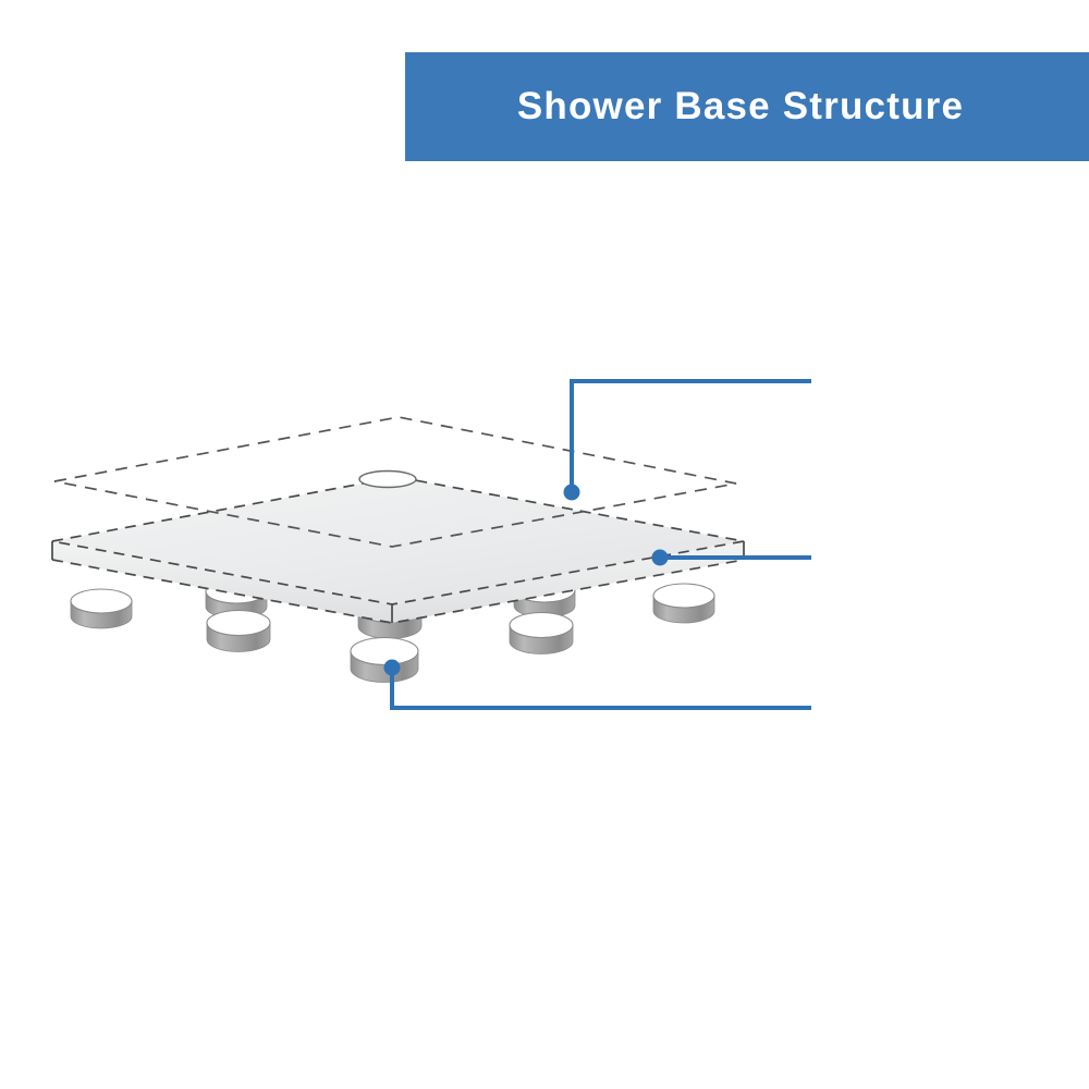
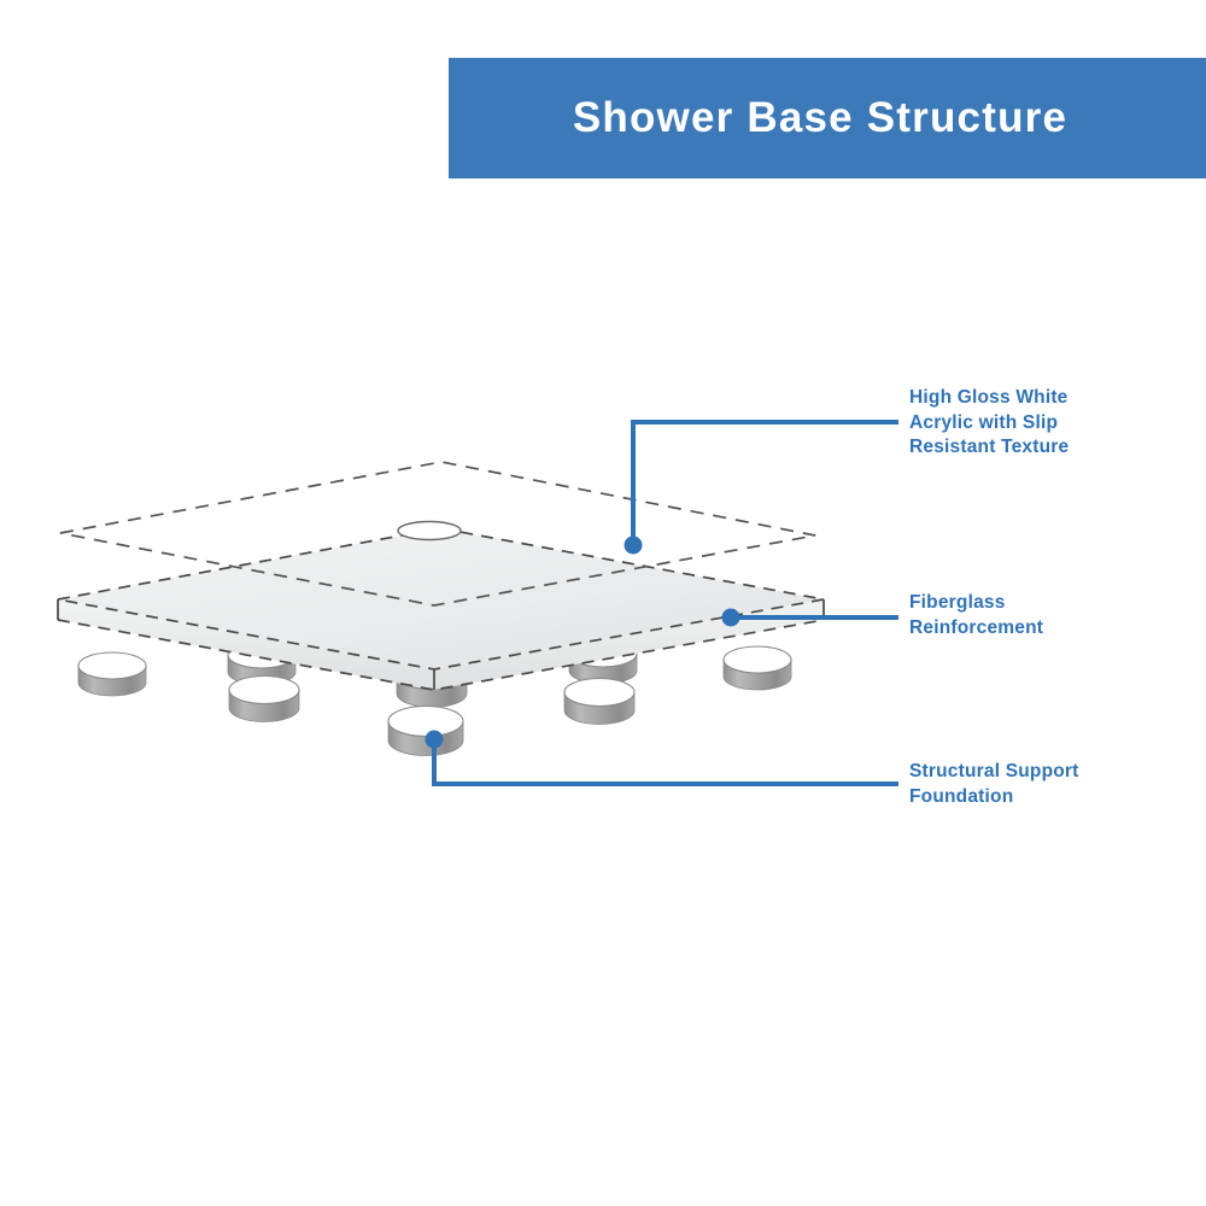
  Shower Base Structure
+ High Gloss White
+ Acrylic with Slip
+ Resistant Texture
+ Fiberglass
+ Reinforcement
+ Structural Support
+ Foundation
